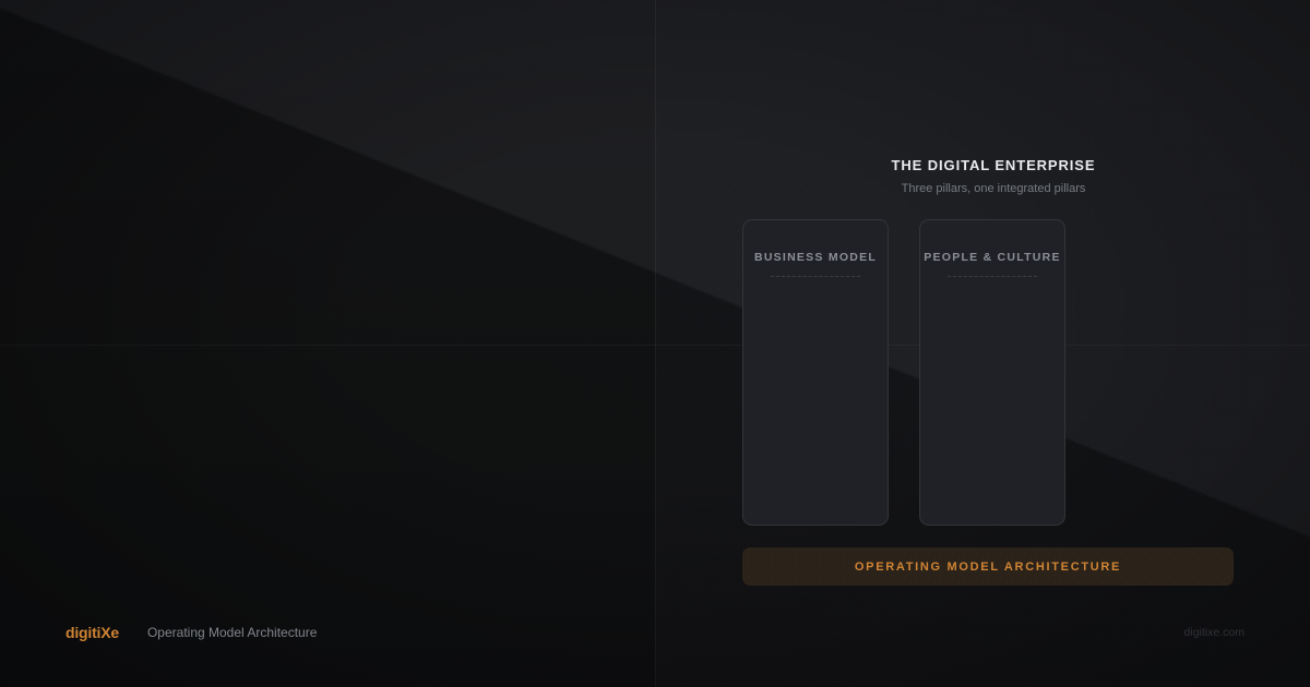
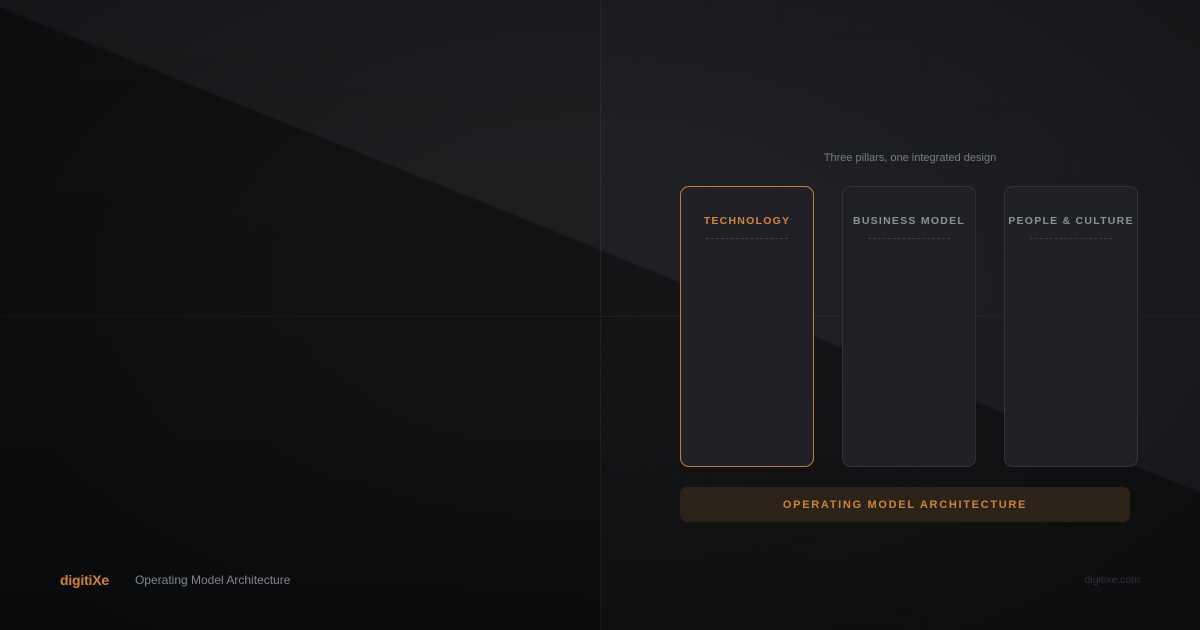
- THE DIGITAL ENTERPRISE
- Three pillars, one integrated pillars
+ Three pillars, one integrated design
+ TECHNOLOGY
  BUSINESS MODEL
  PEOPLE & CULTURE
  OPERATING MODEL ARCHITECTURE
  digitiXe
  Operating Model Architecture
  digitixe.com
